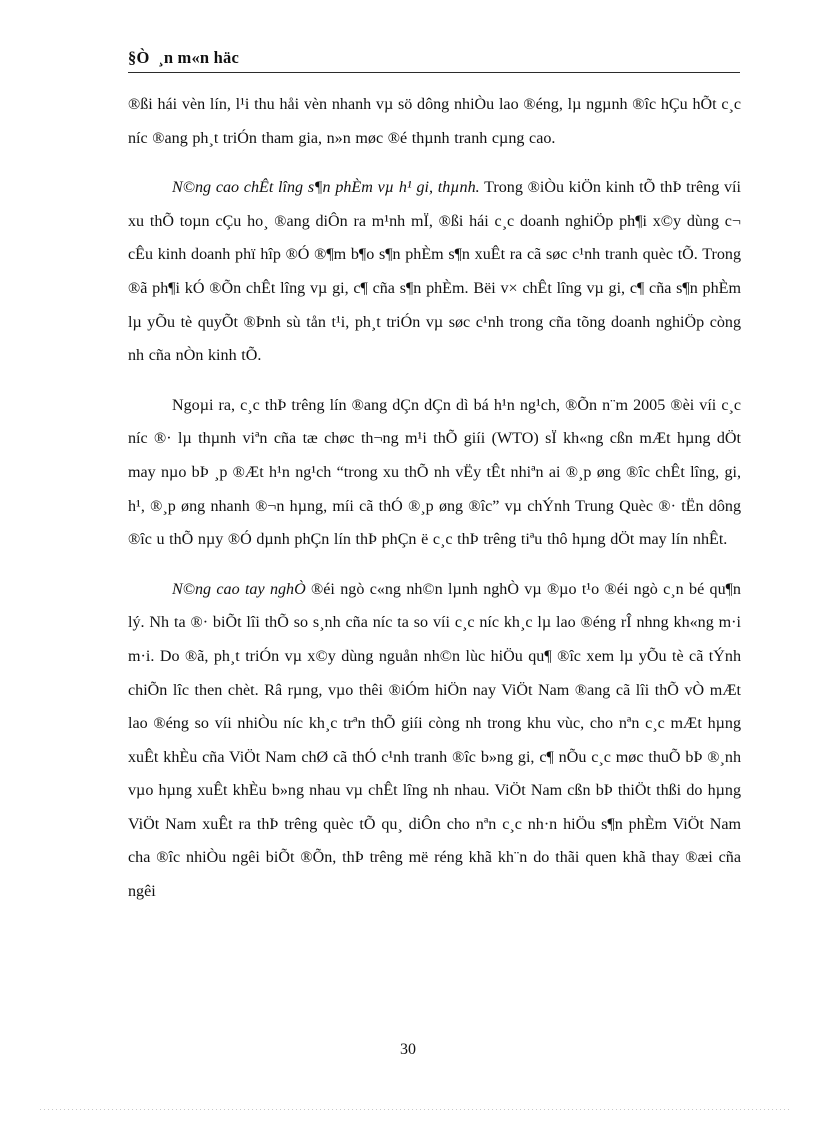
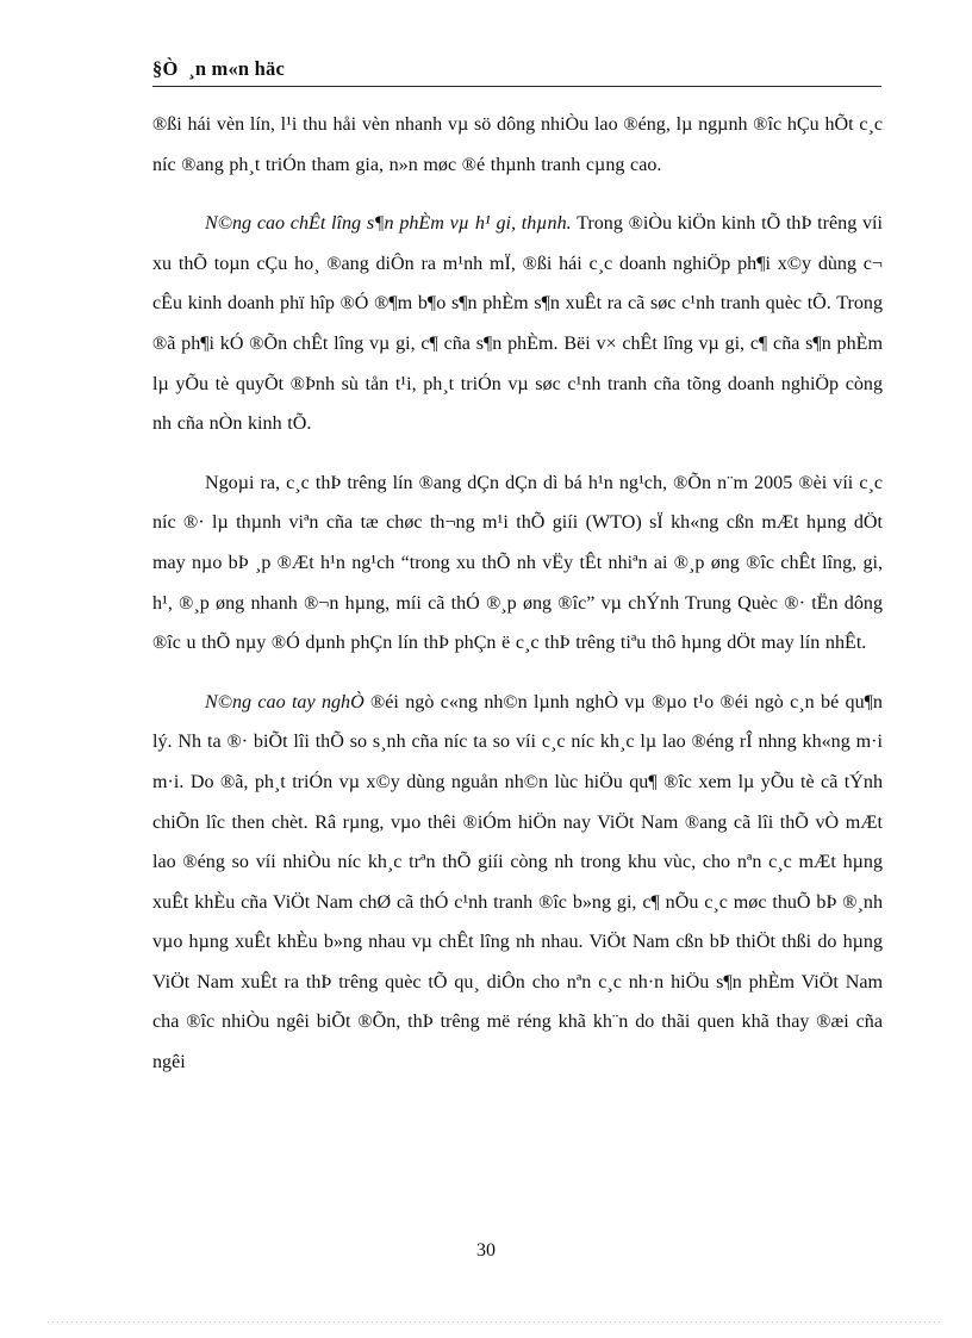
  §Ò ¸n m«n häc
  ®ßi hái vèn lín, l¹i thu håi vèn nhanh vµ sö dông nhiÒu lao ®éng, lµ ngµnh ®îc hÇu hÕt c¸c níc ®ang ph¸t triÓn tham gia, n»n møc ®é thµnh tranh cµng cao.
- N©ng cao chÊt lîng s¶n phÈm vµ h¹ gi, thµnh. Trong ®iÒu kiÖn kinh tÕ thÞ trêng víi xu thÕ toµn cÇu ho¸ ®ang diÔn ra m¹nh mÏ, ®ßi hái c¸c doanh nghiÖp ph¶i x©y dùng c¬ cÊu kinh doanh phï hîp ®Ó ®¶m b¶o s¶n phÈm s¶n xuÊt ra cã søc c¹nh tranh quèc tÕ. Trong ®ã ph¶i kÓ ®Õn chÊt lîng vµ gi, c¶ cña s¶n phÈm. Bëi v× chÊt lîng vµ gi, c¶ cña s¶n phÈm lµ yÕu tè quyÕt ®Þnh sù tån t¹i, ph¸t triÓn vµ søc c¹nh trong cña tõng doanh nghiÖp còng nh cña nÒn kinh tÕ.
+ N©ng cao chÊt lîng s¶n phÈm vµ h¹ gi, thµnh. Trong ®iÒu kiÖn kinh tÕ thÞ trêng víi xu thÕ toµn cÇu ho¸ ®ang diÔn ra m¹nh mÏ, ®ßi hái c¸c doanh nghiÖp ph¶i x©y dùng c¬ cÊu kinh doanh phï hîp ®Ó ®¶m b¶o s¶n phÈm s¶n xuÊt ra cã søc c¹nh tranh quèc tÕ. Trong ®ã ph¶i kÓ ®Õn chÊt lîng vµ gi, c¶ cña s¶n phÈm. Bëi v× chÊt lîng vµ gi, c¶ cña s¶n phÈm lµ yÕu tè quyÕt ®Þnh sù tån t¹i, ph¸t triÓn vµ søc c¹nh tranh cña tõng doanh nghiÖp còng nh cña nÒn kinh tÕ.
  Ngoµi ra, c¸c thÞ trêng lín ®ang dÇn dÇn dì bá h¹n ng¹ch, ®Õn n¨m 2005 ®èi víi c¸c níc ®· lµ thµnh viªn cña tæ chøc th¬ng m¹i thÕ giíi (WTO) sÏ kh«ng cßn mÆt hµng dÖt may nµo bÞ ¸p ®Æt h¹n ng¹ch “trong xu thÕ nh vËy tÊt nhiªn ai ®¸p øng ®îc chÊt lîng, gi, h¹, ®¸p øng nhanh ®¬n hµng, míi cã thÓ ®¸p øng ®îc” vµ chÝnh Trung Quèc ®· tËn dông ®îc u thÕ nµy ®Ó dµnh phÇn lín thÞ phÇn ë c¸c thÞ trêng tiªu thô hµng dÖt may lín nhÊt.
  N©ng cao tay nghÒ ®éi ngò c«ng nh©n lµnh nghÒ vµ ®µo t¹o ®éi ngò c¸n bé qu¶n lý. Nh ta ®· biÕt lîi thÕ so s¸nh cña níc ta so víi c¸c níc kh¸c lµ lao ®éng rÎ nhng kh«ng m·i m·i. Do ®ã, ph¸t triÓn vµ x©y dùng nguån nh©n lùc hiÖu qu¶ ®îc xem lµ yÕu tè cã tÝnh chiÕn lîc then chèt. Râ rµng, vµo thêi ®iÓm hiÖn nay ViÖt Nam ®ang cã lîi thÕ vÒ mÆt lao ®éng so víi nhiÒu níc kh¸c trªn thÕ giíi còng nh trong khu vùc, cho nªn c¸c mÆt hµng xuÊt khÈu cña ViÖt Nam chØ cã thÓ c¹nh tranh ®îc b»ng gi, c¶ nÕu c¸c møc thuÕ bÞ ®¸nh vµo hµng xuÊt khÈu b»ng nhau vµ chÊt lîng nh nhau. ViÖt Nam cßn bÞ thiÖt thßi do hµng ViÖt Nam xuÊt ra thÞ trêng quèc tÕ qu¸ diÔn cho nªn c¸c nh·n hiÖu s¶n phÈm ViÖt Nam cha ®îc nhiÒu ngêi biÕt ®Õn, thÞ trêng më réng khã kh¨n do thãi quen khã thay ®æi cña ngêi
  30
